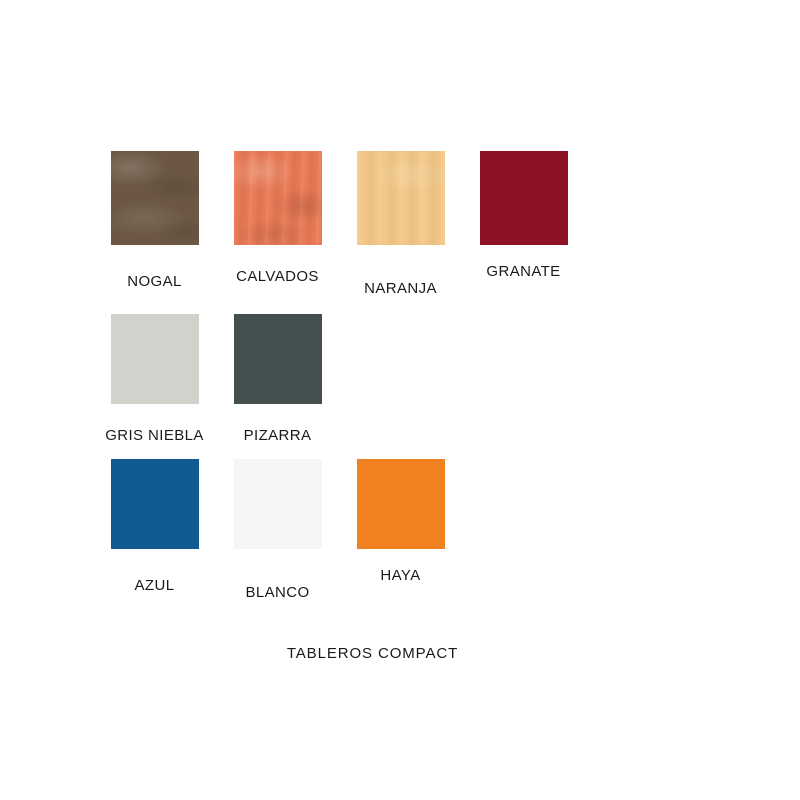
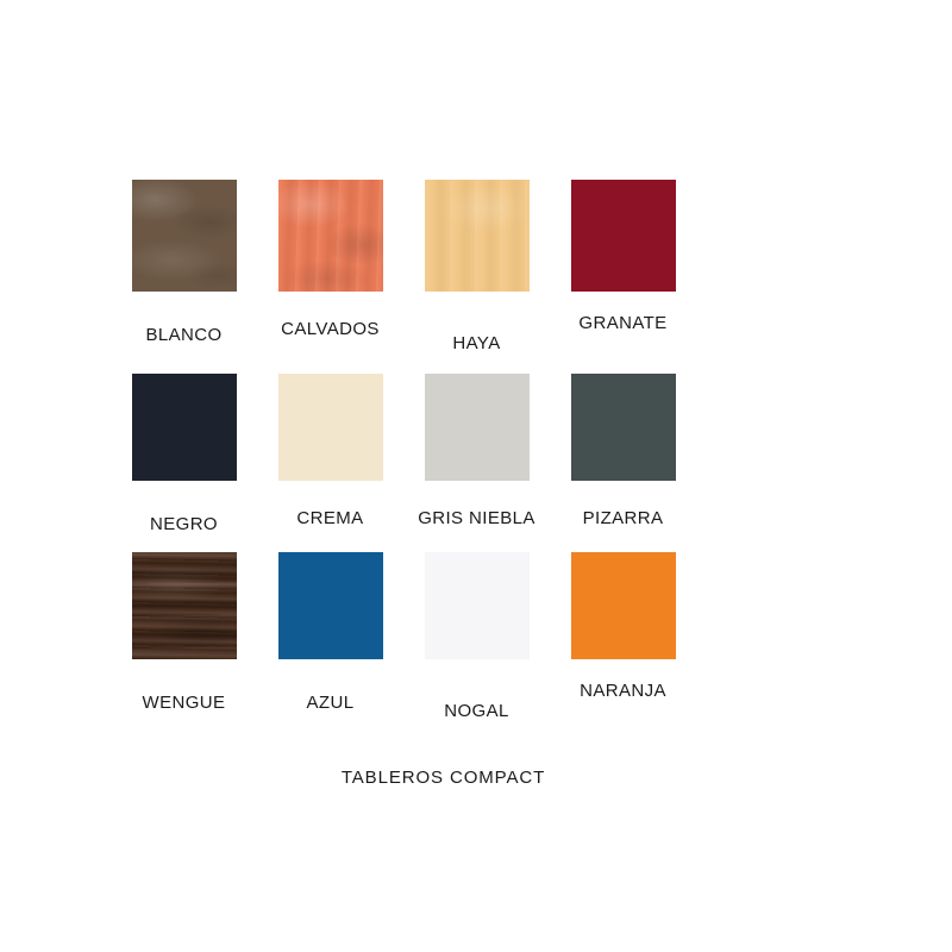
- NOGAL
+ BLANCO
  CALVADOS
- NARANJA
+ HAYA
  GRANATE
+ NEGRO
+ CREMA
  GRIS NIEBLA
  PIZARRA
+ WENGUE
  AZUL
- BLANCO
+ NOGAL
- HAYA
+ NARANJA
  TABLEROS COMPACT
